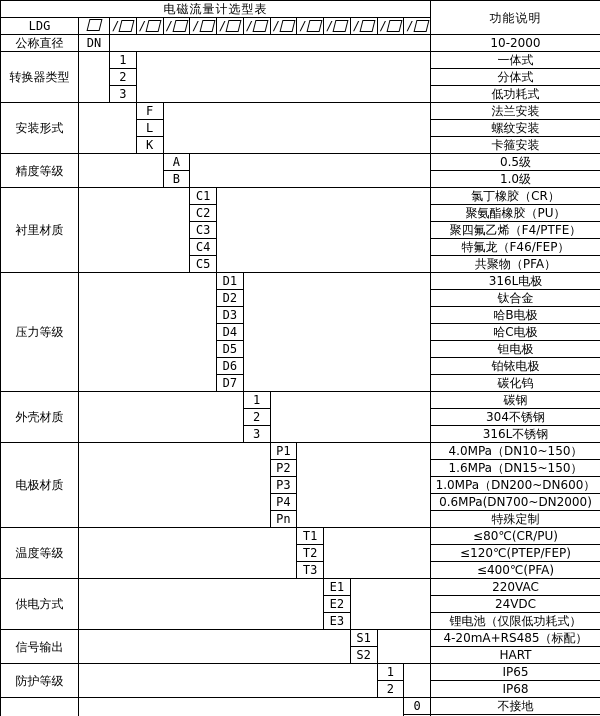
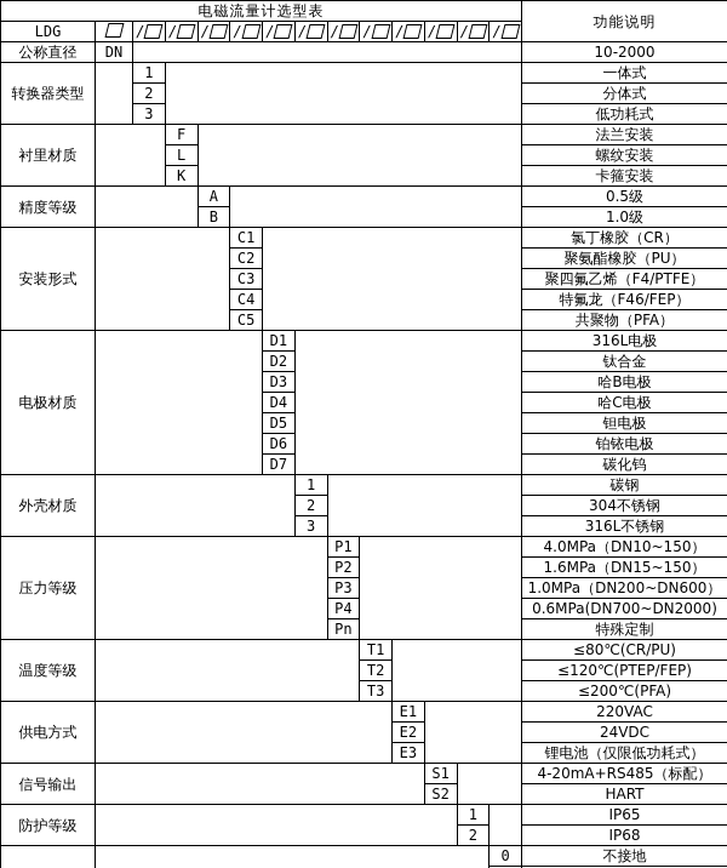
  电磁流量计选型表	功能说明
  LDG		/	/	/	/	/	/	/	/	/	/	/	/
  公称直径	DN		10-2000
  转换器类型		1		一体式
  2	分体式
  3	低功耗式
- 安装形式		F		法兰安装
+ 衬里材质		F		法兰安装
  L	螺纹安装
  K	卡箍安装
  精度等级		A		0.5级
  B	1.0级
- 衬里材质		C1		氯丁橡胶（CR）
+ 安装形式		C1		氯丁橡胶（CR）
  C2	聚氨酯橡胶（PU）
  C3	聚四氟乙烯（F4/PTFE）
  C4	特氟龙（F46/FEP）
  C5	共聚物（PFA）
- 压力等级		D1		316L电极
+ 电极材质		D1		316L电极
  D2	钛合金
  D3	哈B电极
  D4	哈C电极
  D5	钽电极
  D6	铂铱电极
  D7	碳化钨
  外壳材质		1		碳钢
  2	304不锈钢
  3	316L不锈钢
- 电极材质		P1		4.0MPa（DN10~150）
+ 压力等级		P1		4.0MPa（DN10~150）
  P2	1.6MPa（DN15~150）
  P3	1.0MPa（DN200~DN600）
  P4	0.6MPa(DN700~DN2000)
  Pn	特殊定制
  温度等级		T1		≤80℃(CR/PU)
  T2	≤120℃(PTEP/FEP)
- T3	≤400℃(PFA)
+ T3	≤200℃(PFA)
  供电方式		E1		220VAC
  E2	24VDC
  E3	锂电池（仅限低功耗式）
  信号输出		S1		4-20mA+RS485（标配）
  S2	HART
  防护等级		1		IP65
  2	IP68
  		0	不接地
